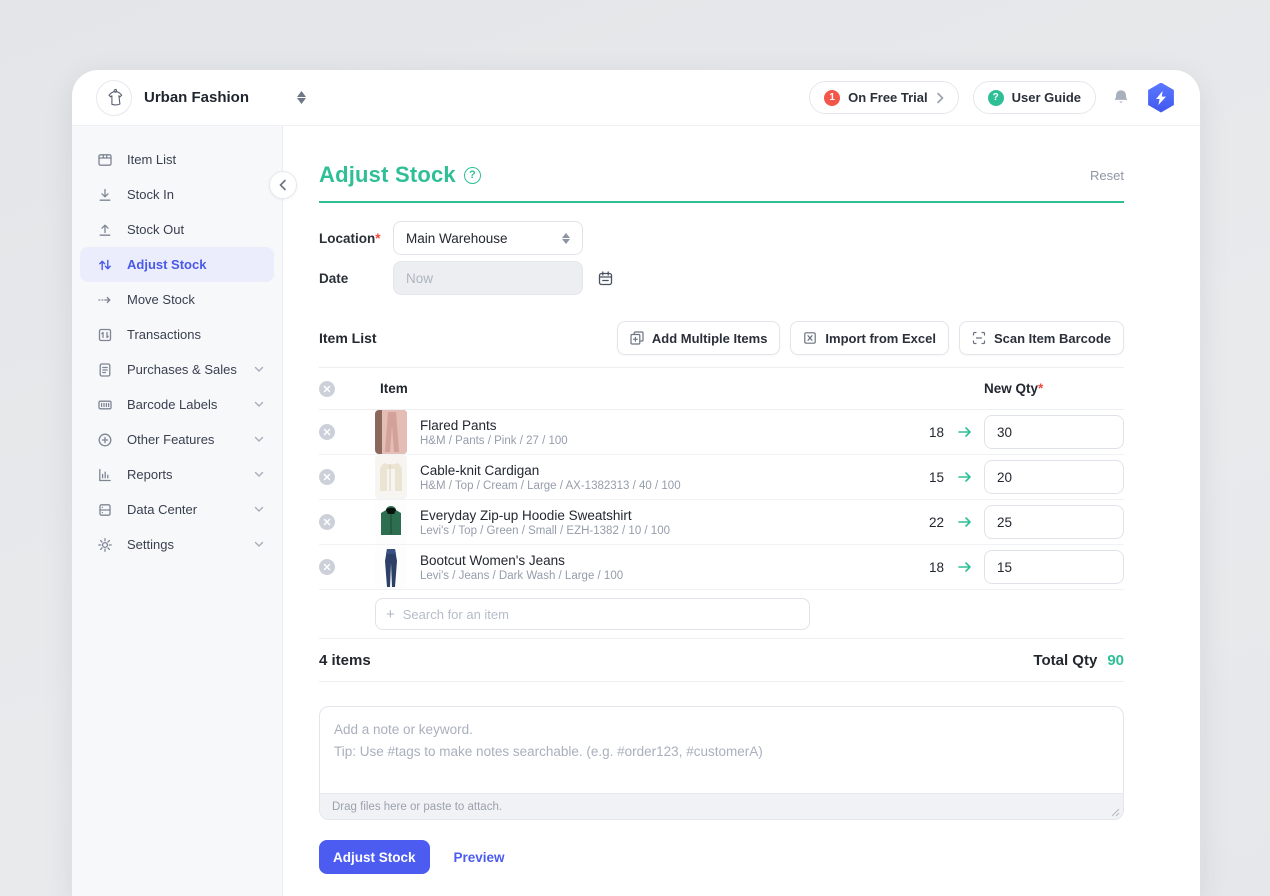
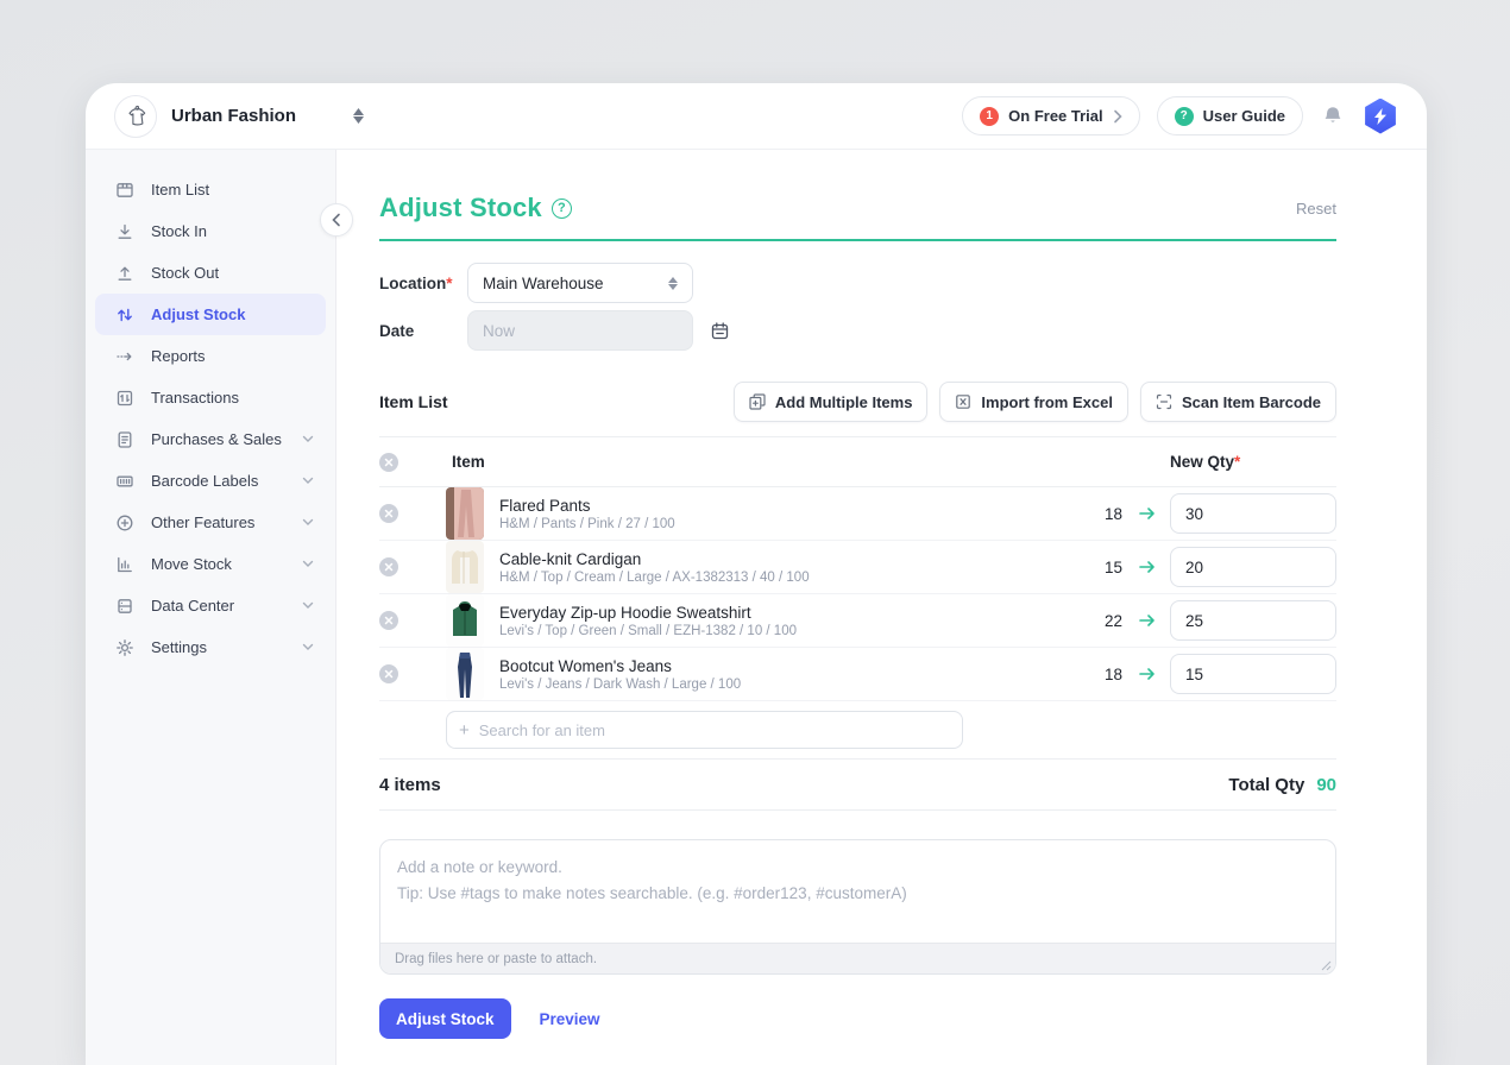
  Urban Fashion
  1
  On Free Trial
  ?
  User Guide
  Item List
  Stock In
  Stock Out
  Adjust Stock
- Move Stock
+ Reports
  Transactions
  Purchases & Sales
  Barcode Labels
  Other Features
- Reports
+ Move Stock
  Data Center
  Settings
  Adjust Stock
  ?
  Reset
  Location*
  Main Warehouse
  Date
  Now
  Item List
  Add Multiple Items
  Import from Excel
  Scan Item Barcode
  Item
  New Qty*
  Flared Pants
  H&M / Pants / Pink / 27 / 100
  18
  30
  Cable-knit Cardigan
  H&M / Top / Cream / Large / AX-1382313 / 40 / 100
  15
  20
  Everyday Zip-up Hoodie Sweatshirt
  Levi's / Top / Green / Small / EZH-1382 / 10 / 100
  22
  25
  Bootcut Women's Jeans
  Levi's / Jeans / Dark Wash / Large / 100
  18
  15
  +
  Search for an item
  4 items
  Total Qty
  90
  Add a note or keyword.
  Tip: Use #tags to make notes searchable. (e.g. #order123, #customerA)
  Drag files here or paste to attach.
  Adjust Stock
  Preview
